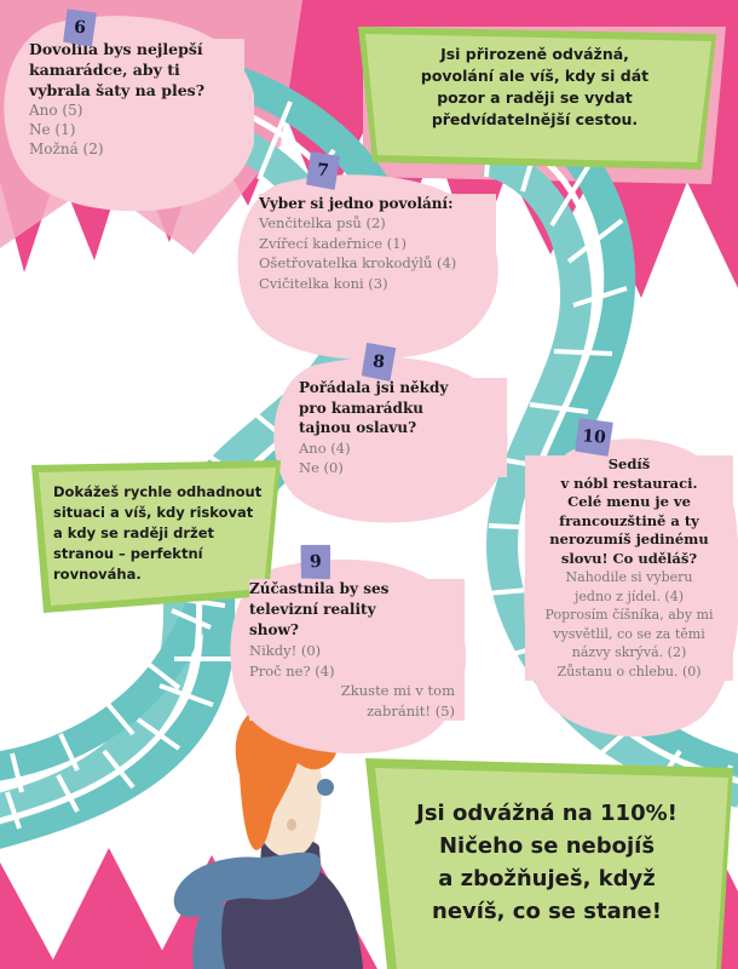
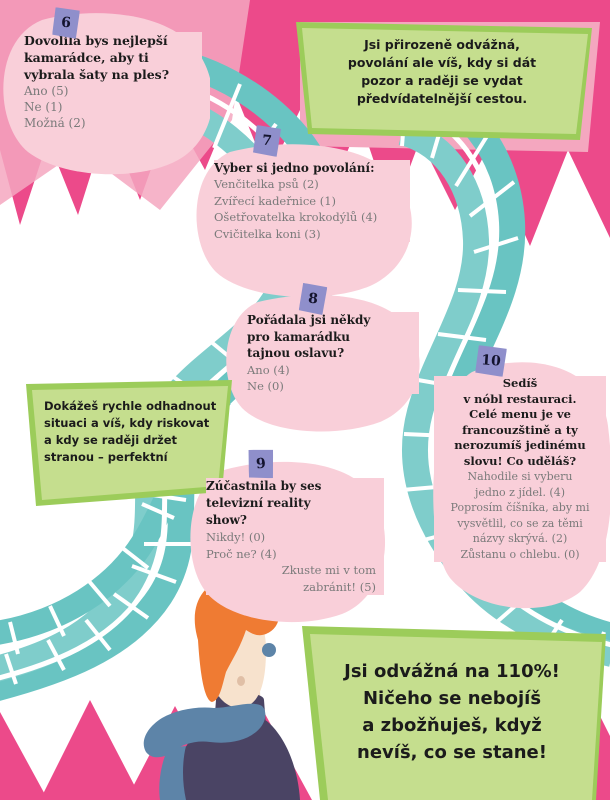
  Dovolila bys nejlepší
  kamarádce, aby ti
  vybrala šaty na ples?
  Ano (5)
  Ne (1)
  Možná (2)
  Jsi přirozeně odvážná,
  povolání ale víš, kdy si dát
  pozor a raději se vydat
  předvídatelnější cestou.
  Vyber si jedno povolání:
  Venčitelka psů (2)
  Zvířecí kadeřnice (1)
  Ošetřovatelka krokodýlů (4)
  Cvičitelka koni (3)
  Pořádala jsi někdy
  pro kamarádku
  tajnou oslavu?
  Ano (4)
  Ne (0)
  Sedíš
  v nóbl restauraci.
  Celé menu je ve
  francouzštině a ty
  nerozumíš jedinému
  slovu! Co uděláš?
  Nahodile si vyberu
  jedno z jídel. (4)
  Poprosím číšníka, aby mi
  vysvětlil, co se za těmi
  názvy skrývá. (2)
  Zůstanu o chlebu. (0)
  Dokážeš rychle odhadnout
  situaci a víš, kdy riskovat
  a kdy se raději držet
  stranou – perfektní
- rovnováha.
  Zúčastnila by ses
  televizní reality
  show?
  Nikdy! (0)
  Proč ne? (4)
  Zkuste mi v tom
  zabránit! (5)
  Jsi odvážná na 110%!
  Ničeho se nebojíš
  a zbožňuješ, když
  nevíš, co se stane!
